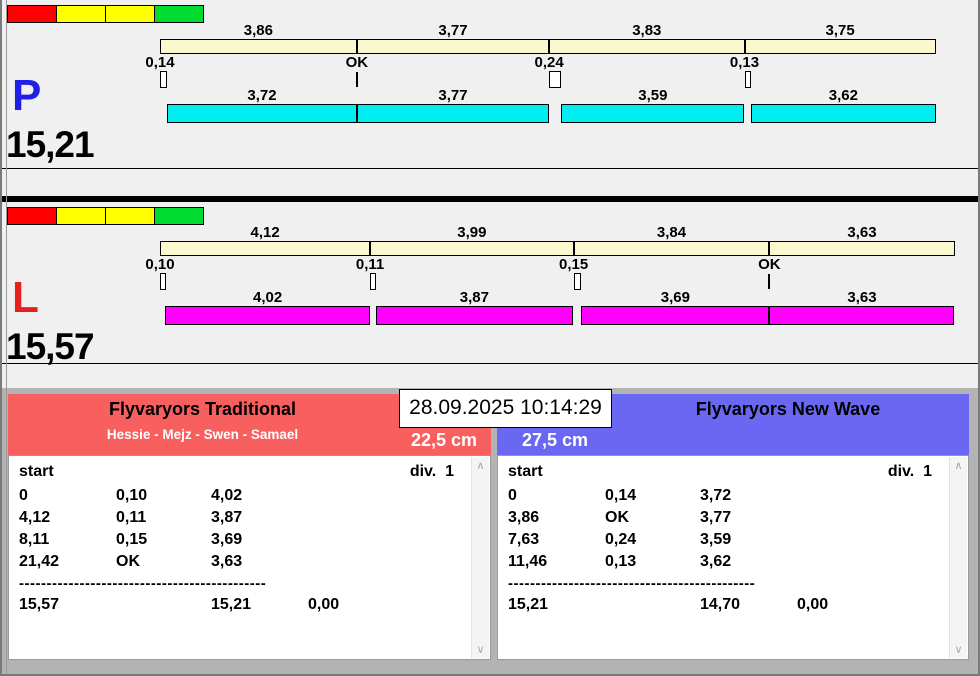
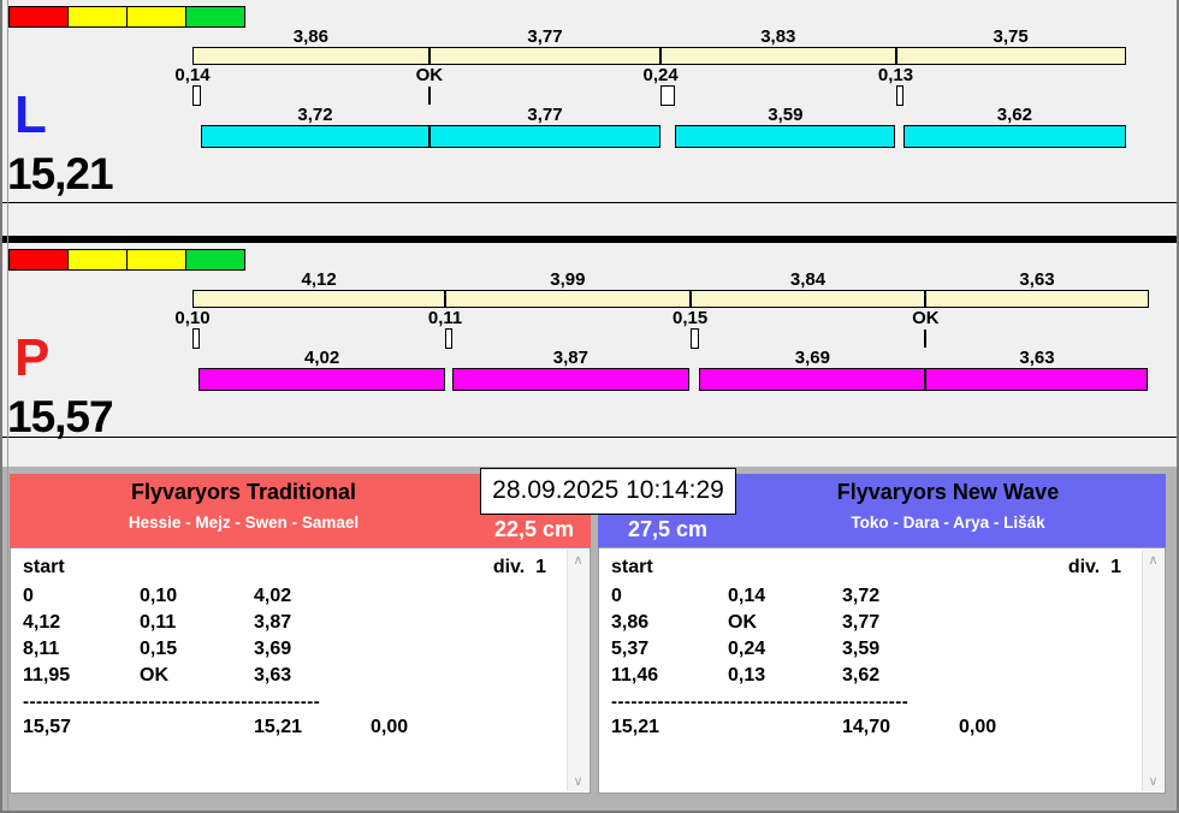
- P
+ L
  15,21
  3,86
  3,77
  3,83
  3,75
  0,14
  3,72
  OK
  3,77
  0,24
  3,59
  0,13
  3,62
- L
+ P
  15,57
  4,12
  3,99
  3,84
  3,63
  0,10
  4,02
  0,11
  3,87
  0,15
  3,69
  OK
  3,63
  Flyvaryors Traditional
  Hessie - Mejz - Swen - Samael
  22,5 cm
  start
  div. 1
  ---------------------------------------------
  ∧
  ∨
  0
  0,10
  4,02
  4,12
  0,11
  3,87
  8,11
  0,15
  3,69
- 21,42
+ 11,95
  OK
  3,63
  15,57
  15,21
  0,00
  Flyvaryors New Wave
+ Toko - Dara - Arya - Lišák
  27,5 cm
  start
  div. 1
  ---------------------------------------------
  ∧
  ∨
  0
  0,14
  3,72
  3,86
  OK
  3,77
- 7,63
+ 5,37
  0,24
  3,59
  11,46
  0,13
  3,62
  15,21
  14,70
  0,00
  28.09.2025 10:14:29
